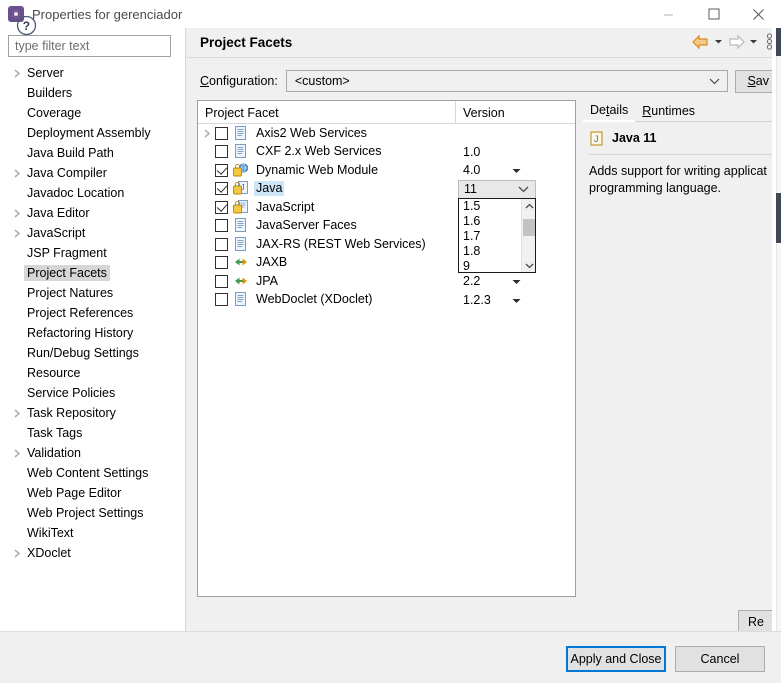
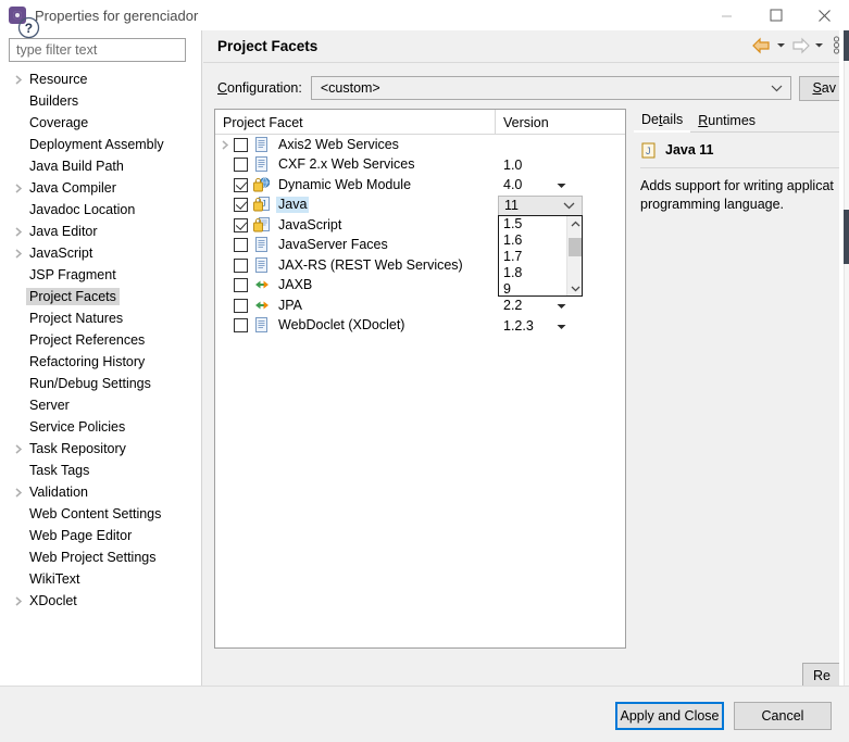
  Properties for gerenciador
  type filter text
- Server
+ Resource
  Builders
  Coverage
  Deployment Assembly
  Java Build Path
  Java Compiler
  Javadoc Location
  Java Editor
  JavaScript
  JSP Fragment
  Project Facets
  Project Natures
  Project References
  Refactoring History
  Run/Debug Settings
- Resource
+ Server
  Service Policies
  Task Repository
  Task Tags
  Validation
  Web Content Settings
  Web Page Editor
  Web Project Settings
  WikiText
  XDoclet
  Project Facets
  Configuration:
  <custom>
  Sav
  Project Facet
  Version
  Axis2 Web Services
  CXF 2.x Web Services
  1.0
  Dynamic Web Module
  4.0
  J
  Java
  11
  1.5
  1.6
  1.7
  1.8
  9
  JavaScript
  JavaServer Faces
  JAX-RS (REST Web Services)
  JAXB
  JPA
  2.2
  WebDoclet (XDoclet)
  1.2.3
  Details
  Runtimes
  J
  Java 11
  Adds support for writing applicat
  programming language.
  Re
  ?
  Apply and Close
  Cancel
